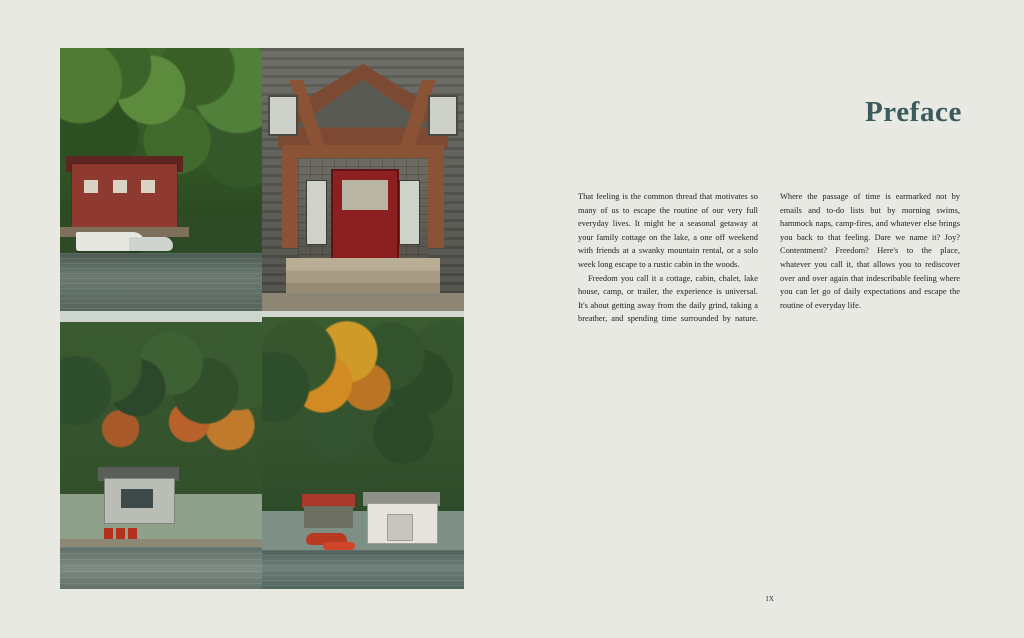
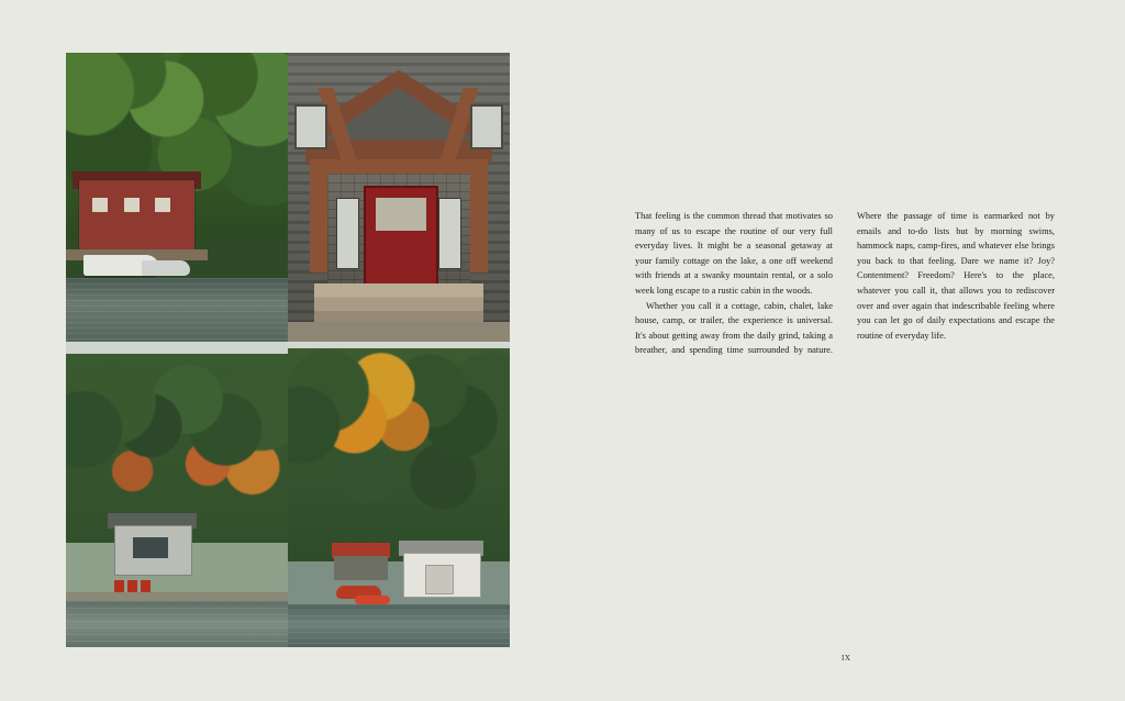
- Preface
  That feeling is the common thread that motivates so many of us to escape the routine of our very full everyday lives. It might be a seasonal getaway at your family cottage on the lake, a one off weekend with friends at a swanky mountain rental, or a solo week long escape to a rustic cabin in the woods.
- Freedom you call it a cottage, cabin, chalet, lake house, camp, or trailer, the experience is universal. It's about getting away from the daily grind, taking a breather, and spending time surrounded by nature. Where the passage of time is earmarked not by emails and to-do lists but by morning swims, hammock naps, camp-fires, and whatever else brings you back to that feeling. Dare we name it? Joy? Contentment? Freedom? Here's to the place, whatever you call it, that allows you to rediscover over and over again that indescribable feeling where you can let go of daily expectations and escape the routine of everyday life.
+ Whether you call it a cottage, cabin, chalet, lake house, camp, or trailer, the experience is universal. It's about getting away from the daily grind, taking a breather, and spending time surrounded by nature. Where the passage of time is earmarked not by emails and to-do lists but by morning swims, hammock naps, camp-fires, and whatever else brings you back to that feeling. Dare we name it? Joy? Contentment? Freedom? Here's to the place, whatever you call it, that allows you to rediscover over and over again that indescribable feeling where you can let go of daily expectations and escape the routine of everyday life.
  IX
